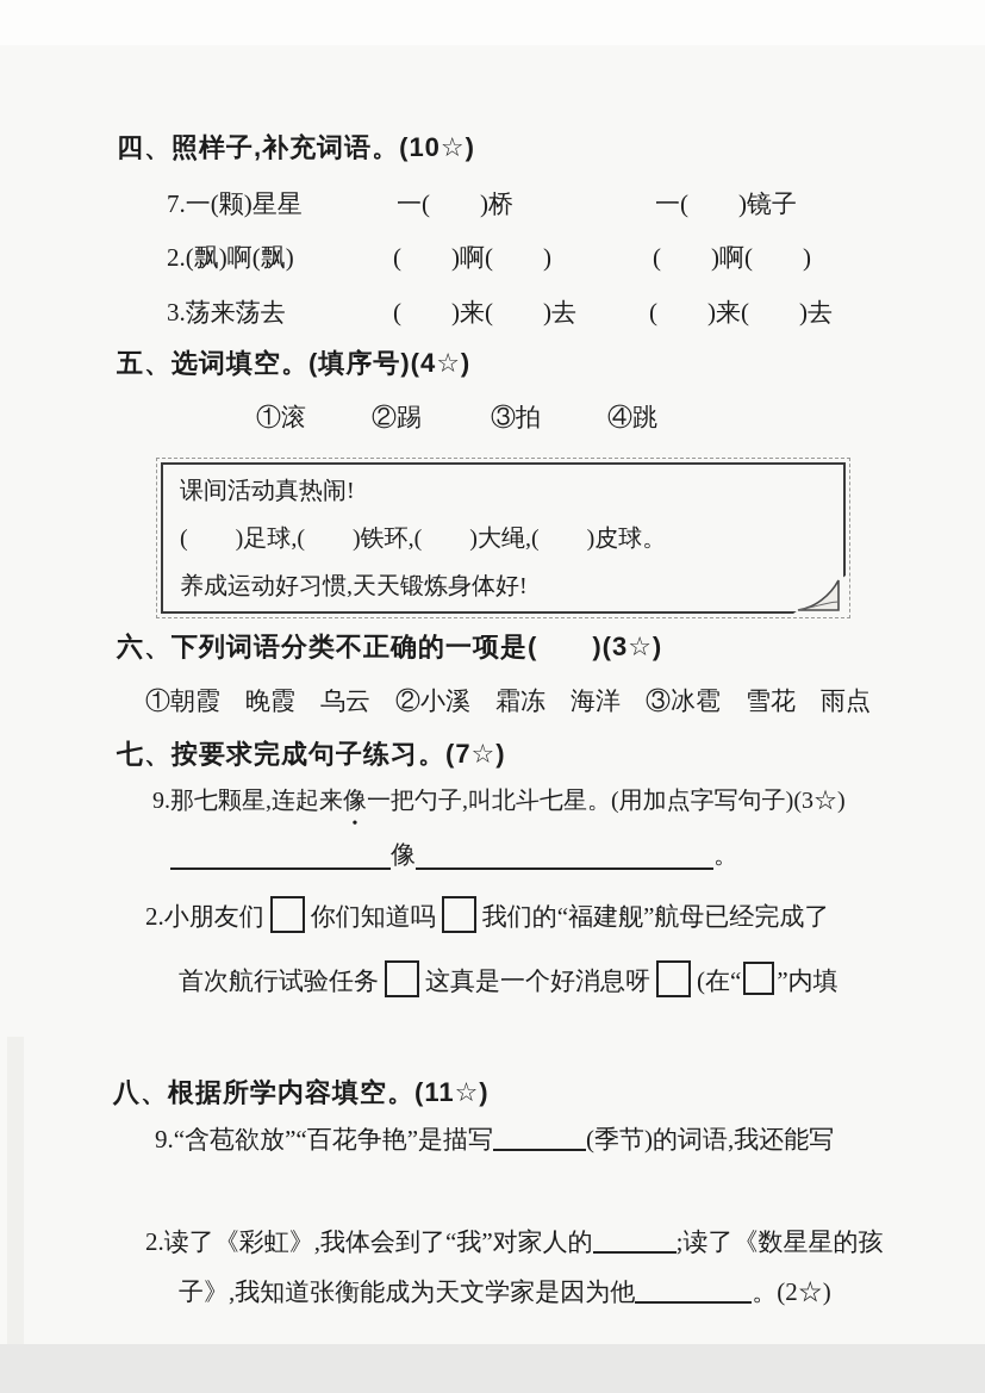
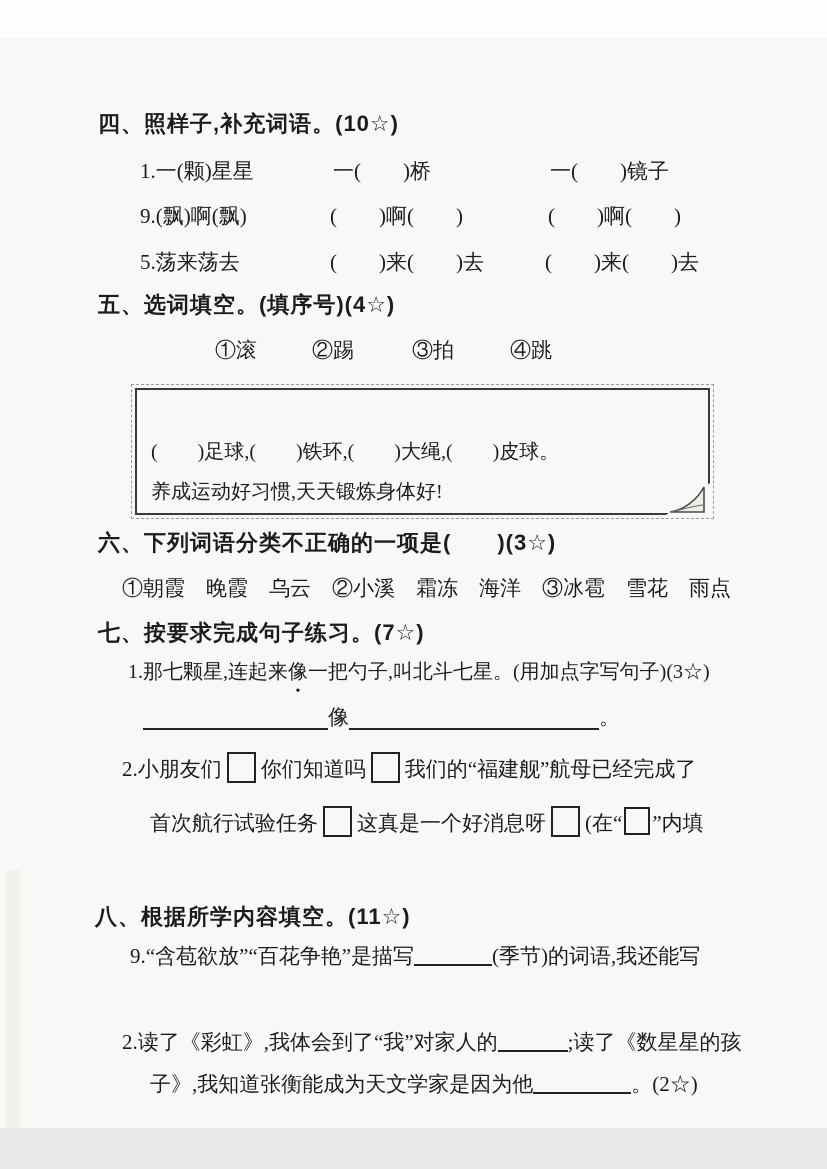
  四、照样子,补充词语。(10☆)
- 7.一(颗)星星
+ 1.一(颗)星星
  一( )桥
  一( )镜子
- 2.(飘)啊(飘)
+ 9.(飘)啊(飘)
  ( )啊( )
  ( )啊( )
- 3.荡来荡去
+ 5.荡来荡去
  ( )来( )去
  ( )来( )去
  五、选词填空。(填序号)(4☆)
  ①滚
  ②踢
  ③拍
  ④跳
- 课间活动真热闹!
  ( )足球,( )铁环,( )大绳,( )皮球。
  养成运动好习惯,天天锻炼身体好!
  六、下列词语分类不正确的一项是( )(3☆)
  ①朝霞 晚霞 乌云 ②小溪 霜冻 海洋 ③冰雹 雪花 雨点
  七、按要求完成句子练习。(7☆)
- 9.那七颗星,连起来像一把勺子,叫北斗七星。(用加点字写句子)(3☆)
+ 1.那七颗星,连起来像一把勺子,叫北斗七星。(用加点字写句子)(3☆)
  像
  。
  2.小朋友们 你们知道吗 我们的“福建舰”航母已经完成了
  首次航行试验任务 这真是一个好消息呀 (在“ ”内填
  八、根据所学内容填空。(11☆)
  9.“含苞欲放”“百花争艳”是描写 (季节)的词语,我还能写
  2.读了《彩虹》,我体会到了“我”对家人的 ;读了《数星星的孩
  子》,我知道张衡能成为天文学家是因为他 。(2☆)
